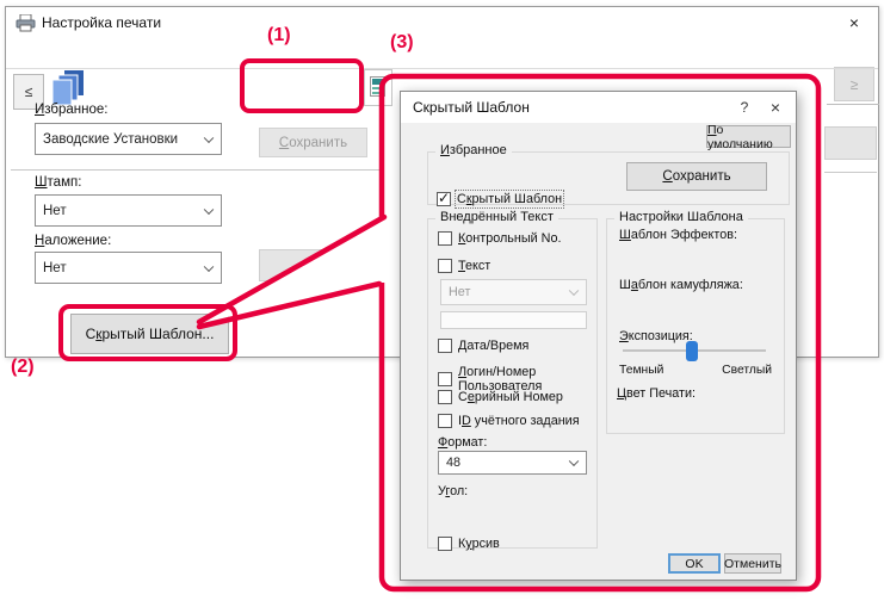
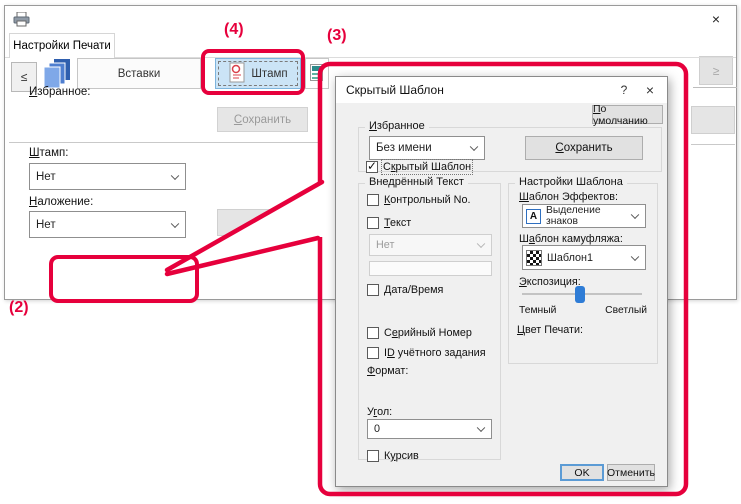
- Настройка печати
  ×
+ Настройки Печати
  ≤
+ Вставки
+ Штамп
  ≥
  Избранное:
- Заводские Установки
  Сохранить
  Штамп:
  Нет
  Наложение:
  Нет
- Скрытый Шаблон...
  Скрытый Шаблон
  ?
  ×
  По умолчанию
  Избранное
+ Без имени
  Сохранить
  Скрытый Шаблон
  Внедрённый Текст
  Контрольный No.
  Текст
  Нет
  Дата/Время
- Логин/Номер Пользователя
  Серийный Номер
  ID учётного задания
  Формат:
- 48
  Угол:
+ 0
  Курсив
  Настройки Шаблона
  Шаблон Эффектов:
+ A
+ Выделение знаков
  Шаблон камуфляжа:
+ Шаблон1
  Экспозиция:
  Темный
  Светлый
  Цвет Печати:
  OK
  Отменить
- (1)
+ (4)
  (2)
  (3)
